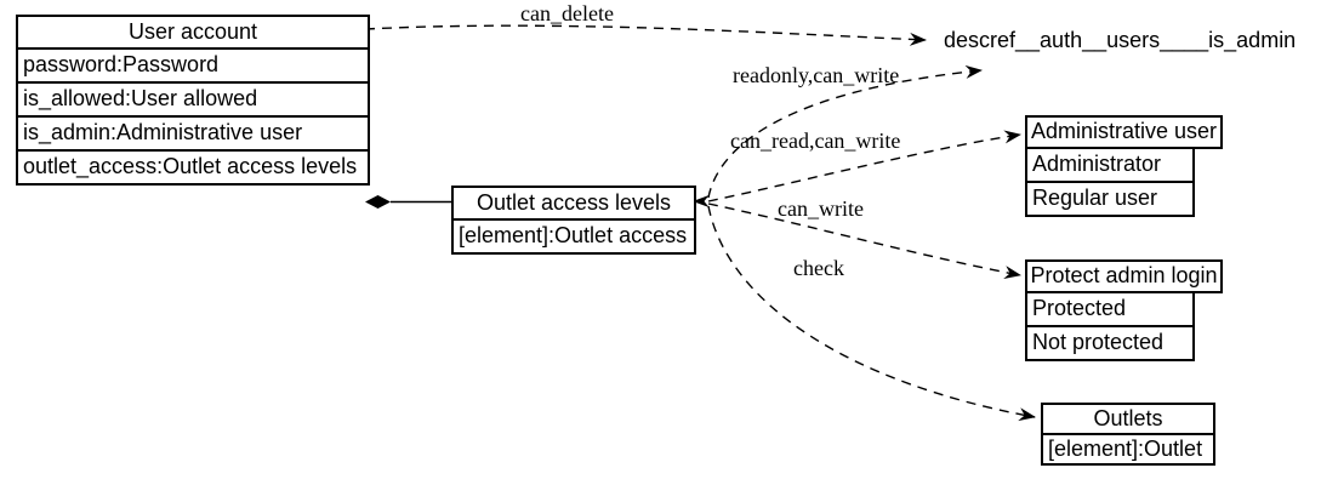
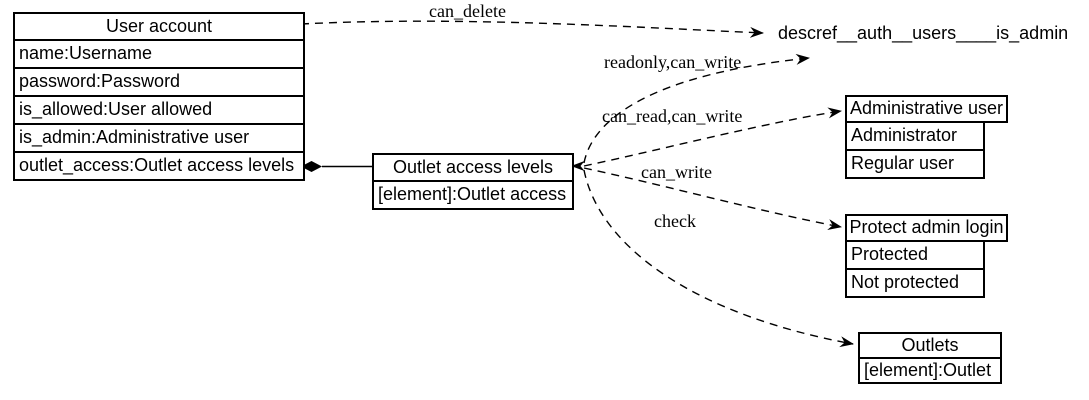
  User account
+ name:Username
  password:Password
  is_allowed:User allowed
  is_admin:Administrative user
  outlet_access:Outlet access levels
  Outlet access levels
  [element]:Outlet access
  descref__auth__users____is_admin
  Administrative user
  Administrator
  Regular user
  Protect admin login
  Protected
  Not protected
  Outlets
  [element]:Outlet
  can_delete
  readonly,can_write
  can_read,can_write
  can_write
  check
